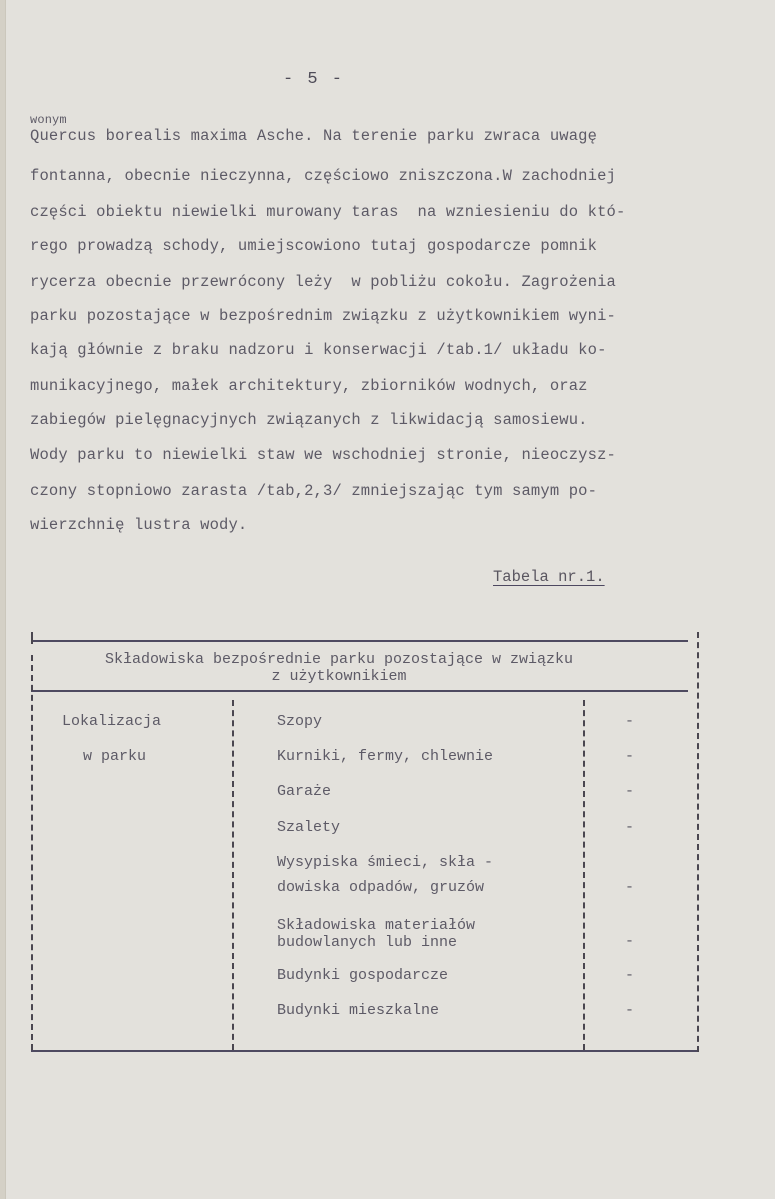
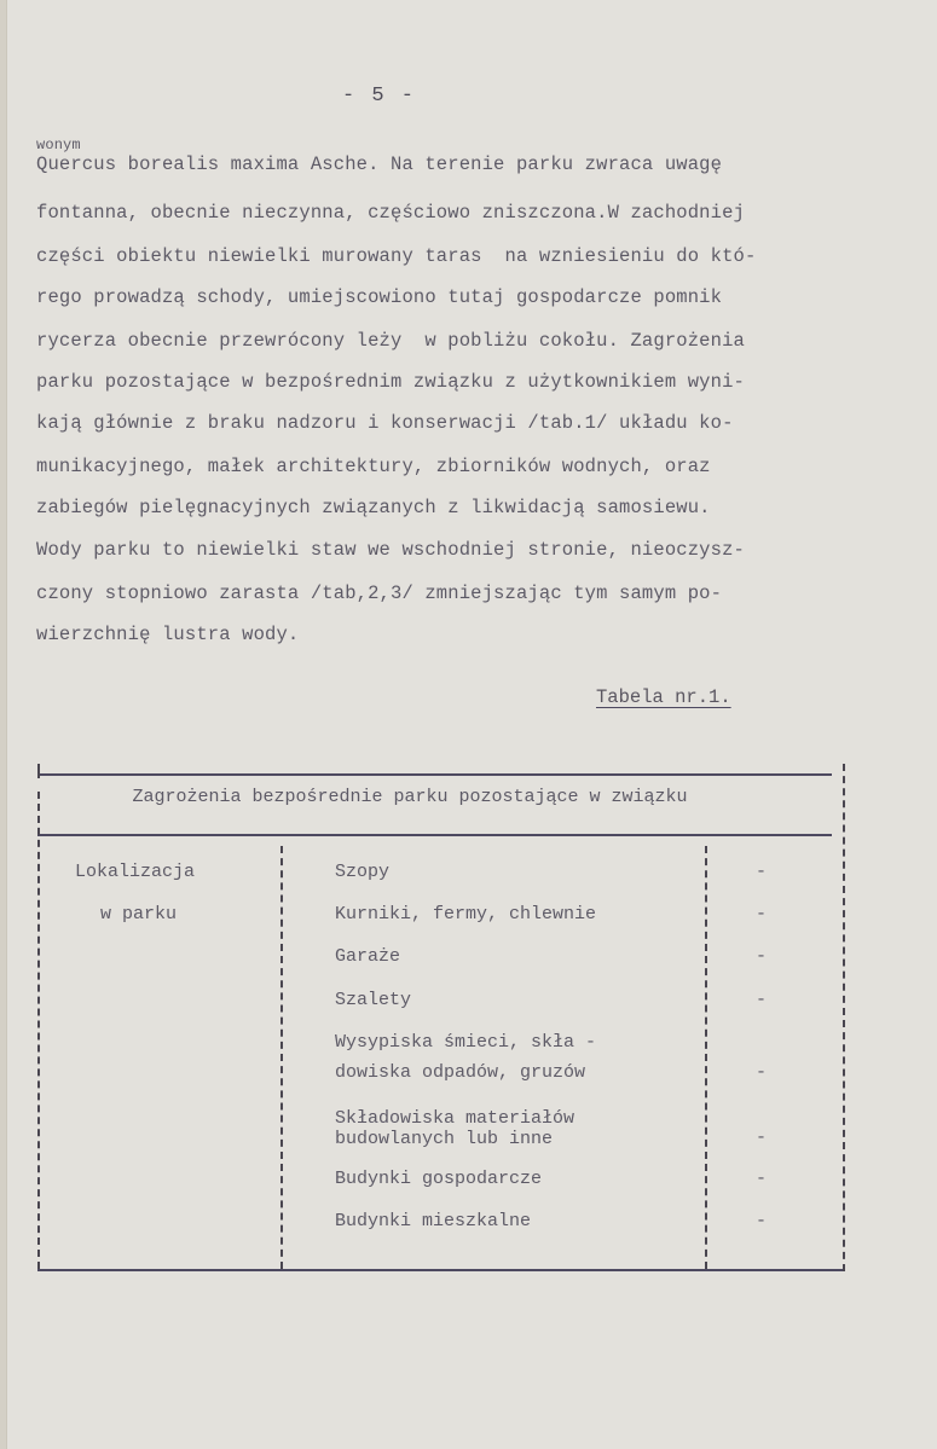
  - 5 -
  wonym
  Quercus borealis maxima Asche. Na terenie parku zwraca uwagę
  fontanna, obecnie nieczynna, częściowo zniszczona.W zachodniej
  części obiektu niewielki murowany taras na wzniesieniu do któ-
  rego prowadzą schody, umiejscowiono tutaj gospodarcze pomnik
  rycerza obecnie przewrócony leży w pobliżu cokołu. Zagrożenia
  parku pozostające w bezpośrednim związku z użytkownikiem wyni-
  kają głównie z braku nadzoru i konserwacji /tab.1/ układu ko-
  munikacyjnego, małek architektury, zbiorników wodnych, oraz
  zabiegów pielęgnacyjnych związanych z likwidacją samosiewu.
  Wody parku to niewielki staw we wschodniej stronie, nieoczysz-
  czony stopniowo zarasta /tab,2,3/ zmniejszając tym samym po-
  wierzchnię lustra wody.
  Tabela nr.1.
- Składowiska bezpośrednie parku pozostające w związku
+ Zagrożenia bezpośrednie parku pozostające w związku
- z użytkownikiem
  Lokalizacja
  w parku
  Szopy
  -
  Kurniki, fermy, chlewnie
  -
  Garaże
  -
  Szalety
  -
  Wysypiska śmieci, skła -
  dowiska odpadów, gruzów
  -
  Składowiska materiałów
  budowlanych lub inne
  -
  Budynki gospodarcze
  -
  Budynki mieszkalne
  -
